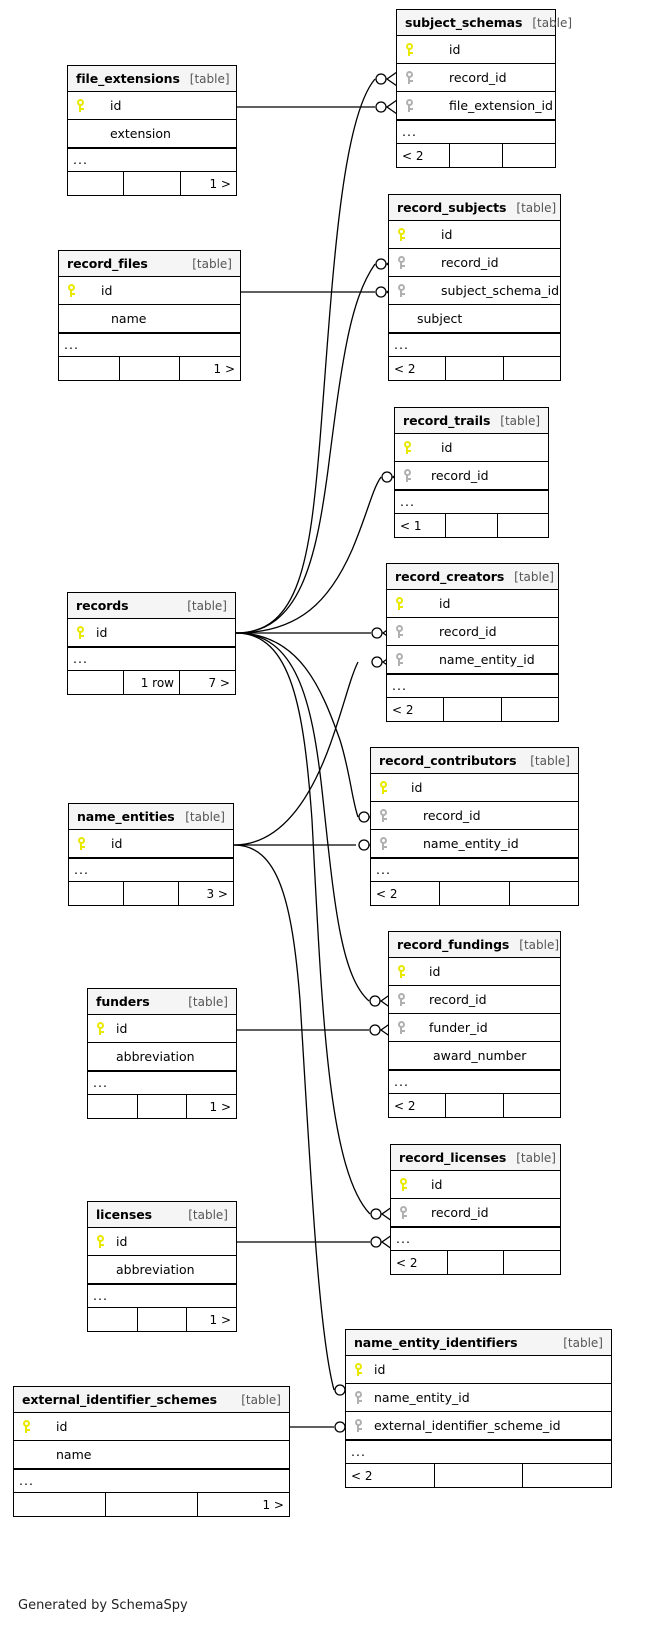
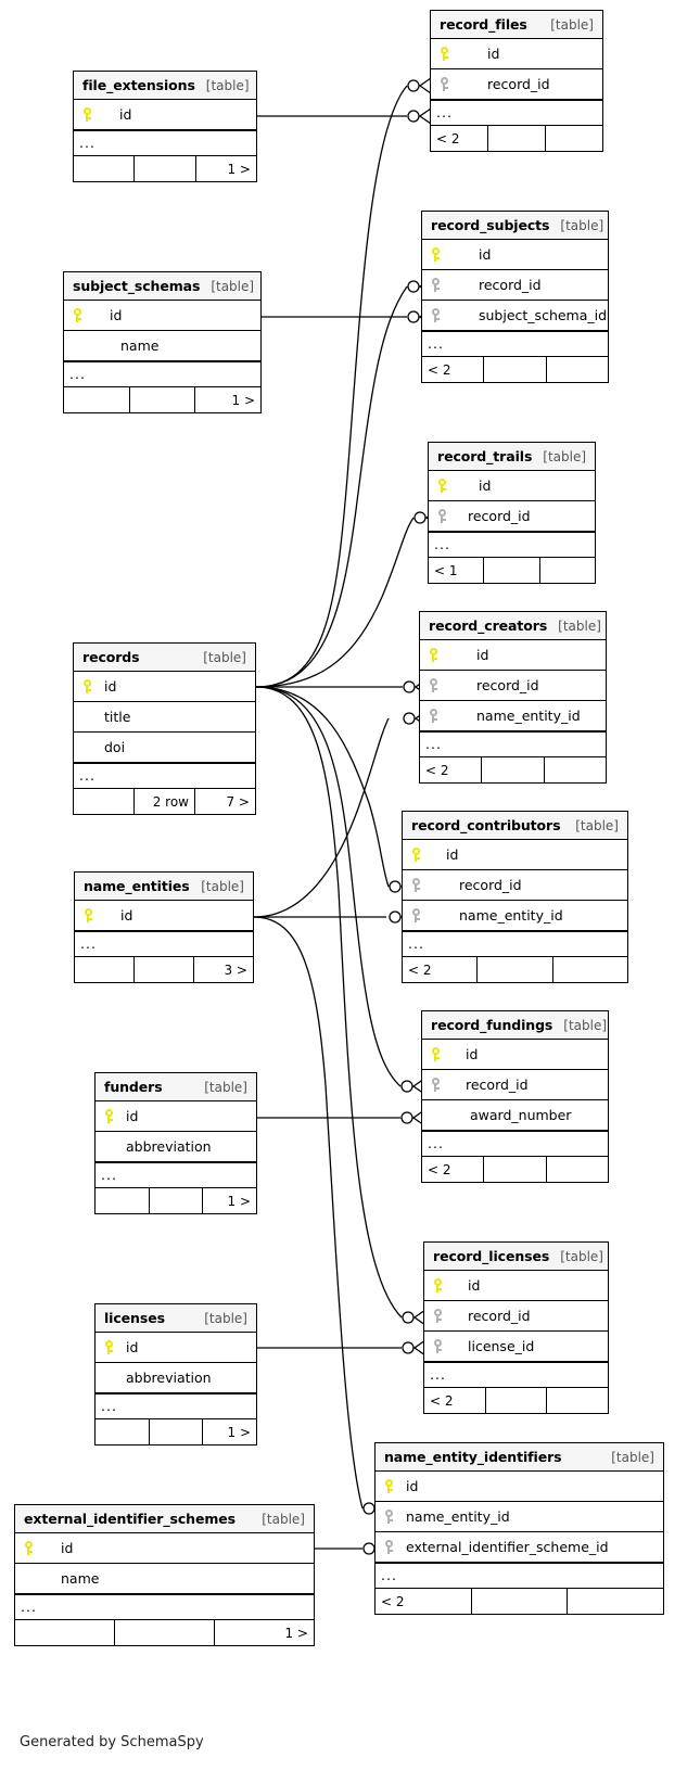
- subject_schemas
+ record_files
  [table]
  id
  record_id
- file_extension_id
  ...
  < 2
  file_extensions
  [table]
  id
- extension
  ...
  1 >
  record_subjects
  [table]
  id
  record_id
  subject_schema_id
- subject
  ...
  < 2
- record_files
+ subject_schemas
  [table]
  id
  name
  ...
  1 >
  record_trails
  [table]
  id
  record_id
  ...
  < 1
  records
  [table]
  id
+ title
+ doi
  ...
- 1 row
+ 2 row
  7 >
  record_creators
  [table]
  id
  record_id
  name_entity_id
  ...
  < 2
  record_contributors
  [table]
  id
  record_id
  name_entity_id
  ...
  < 2
  name_entities
  [table]
  id
  ...
  3 >
  record_fundings
  [table]
  id
  record_id
- funder_id
  award_number
  ...
  < 2
  funders
  [table]
  id
  abbreviation
  ...
  1 >
  record_licenses
  [table]
  id
  record_id
+ license_id
  ...
  < 2
  licenses
  [table]
  id
  abbreviation
  ...
  1 >
  name_entity_identifiers
  [table]
  id
  name_entity_id
  external_identifier_scheme_id
  ...
  < 2
  external_identifier_schemes
  [table]
  id
  name
  ...
  1 >
  Generated by SchemaSpy
